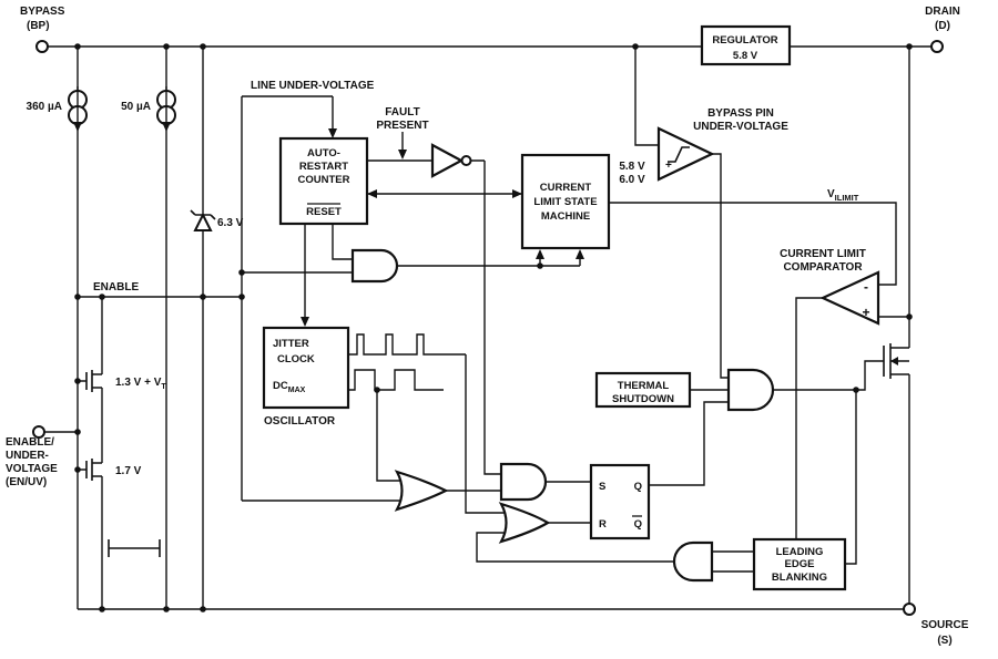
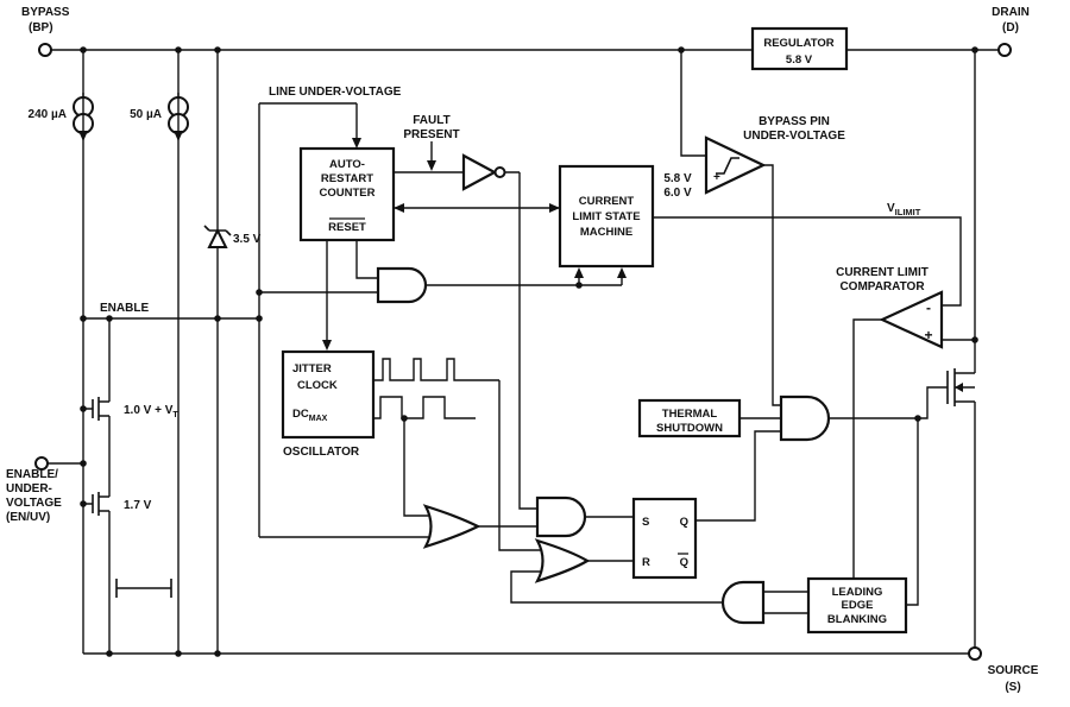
  BYPASS
  (BP)
  DRAIN
  (D)
  SOURCE
  (S)
  ENABLE/
  UNDER-
  VOLTAGE
  (EN/UV)
- 360 µA
+ 240 µA
  50 µA
  LINE UNDER-VOLTAGE
  FAULT
  PRESENT
- 6.3 V
+ 3.5 V
  ENABLE
  BYPASS PIN
  UNDER-VOLTAGE
  5.8 V
  6.0 V
  +
  VILIMIT
  CURRENT LIMIT
  COMPARATOR
  -
  +
- 1.3 V + V
+ 1.0 V + V
  1.7 V
  OSCILLATOR
  REGULATOR
  5.8 V
  AUTO-
  RESTART
  COUNTER
  RESET
  CURRENT
  LIMIT STATE
  MACHINE
  JITTER
  CLOCK
  THERMAL
  SHUTDOWN
  S
  R
  Q
  Q
  LEADING
  EDGE
  BLANKING
